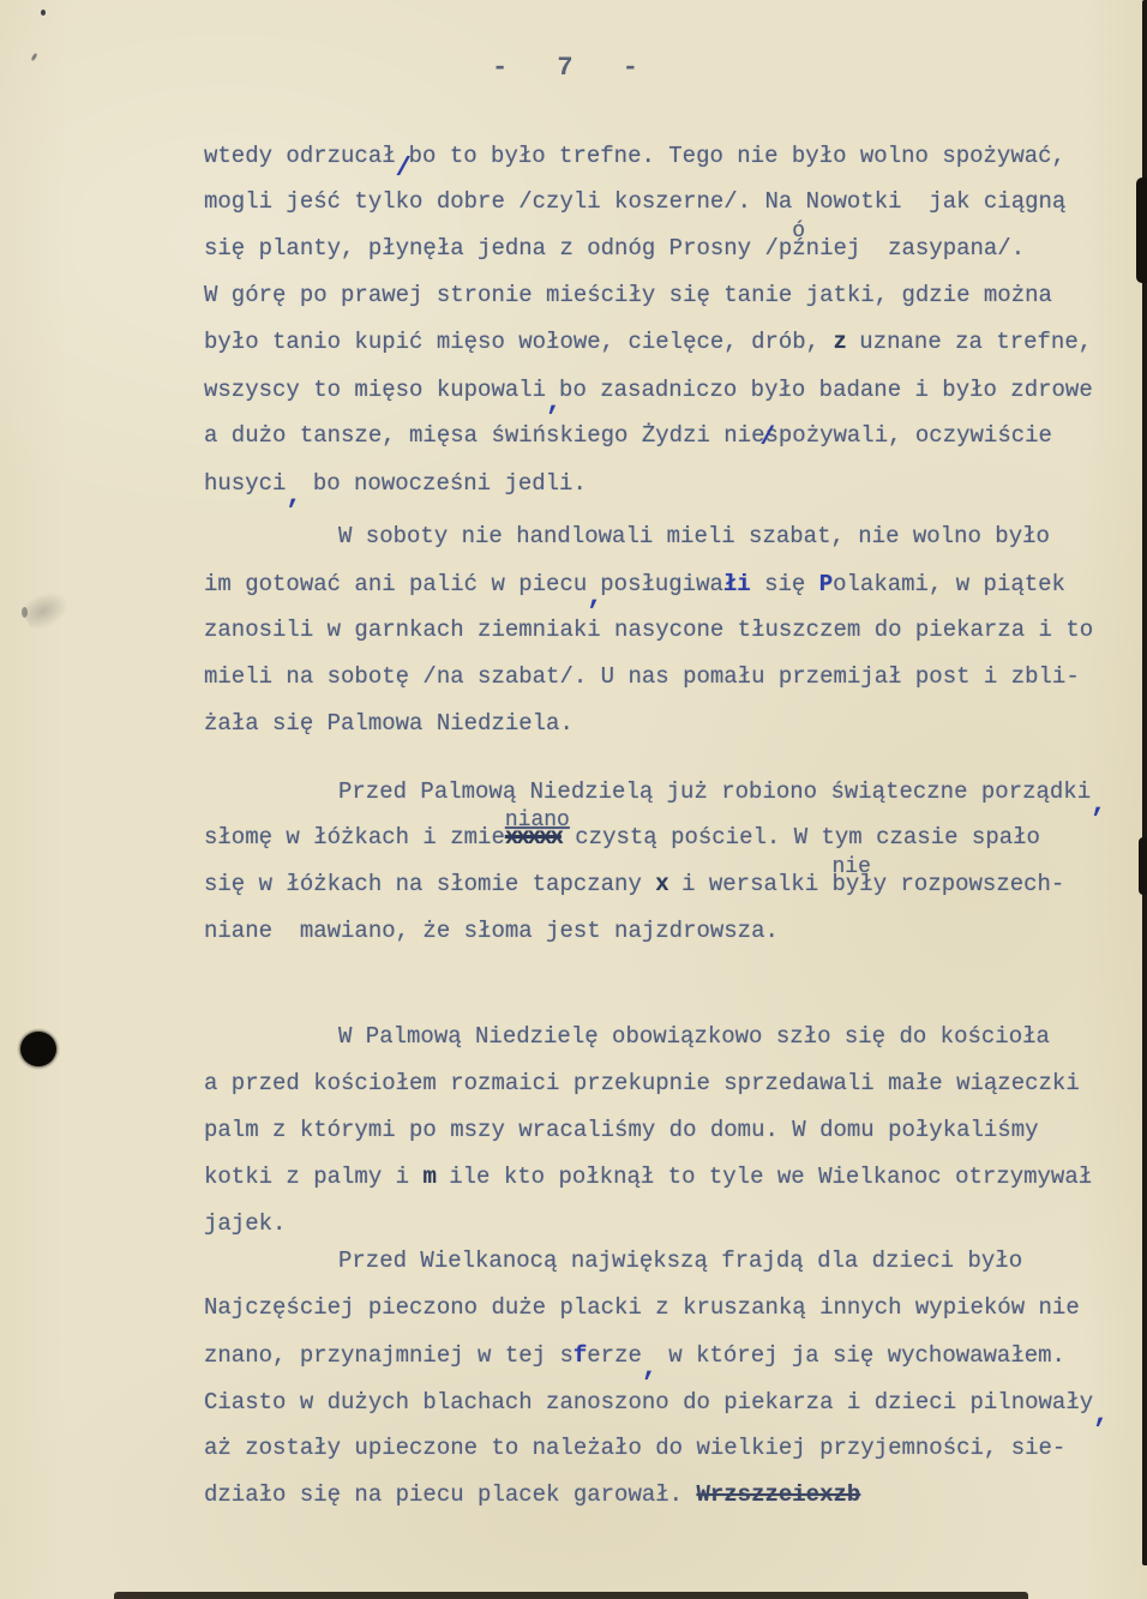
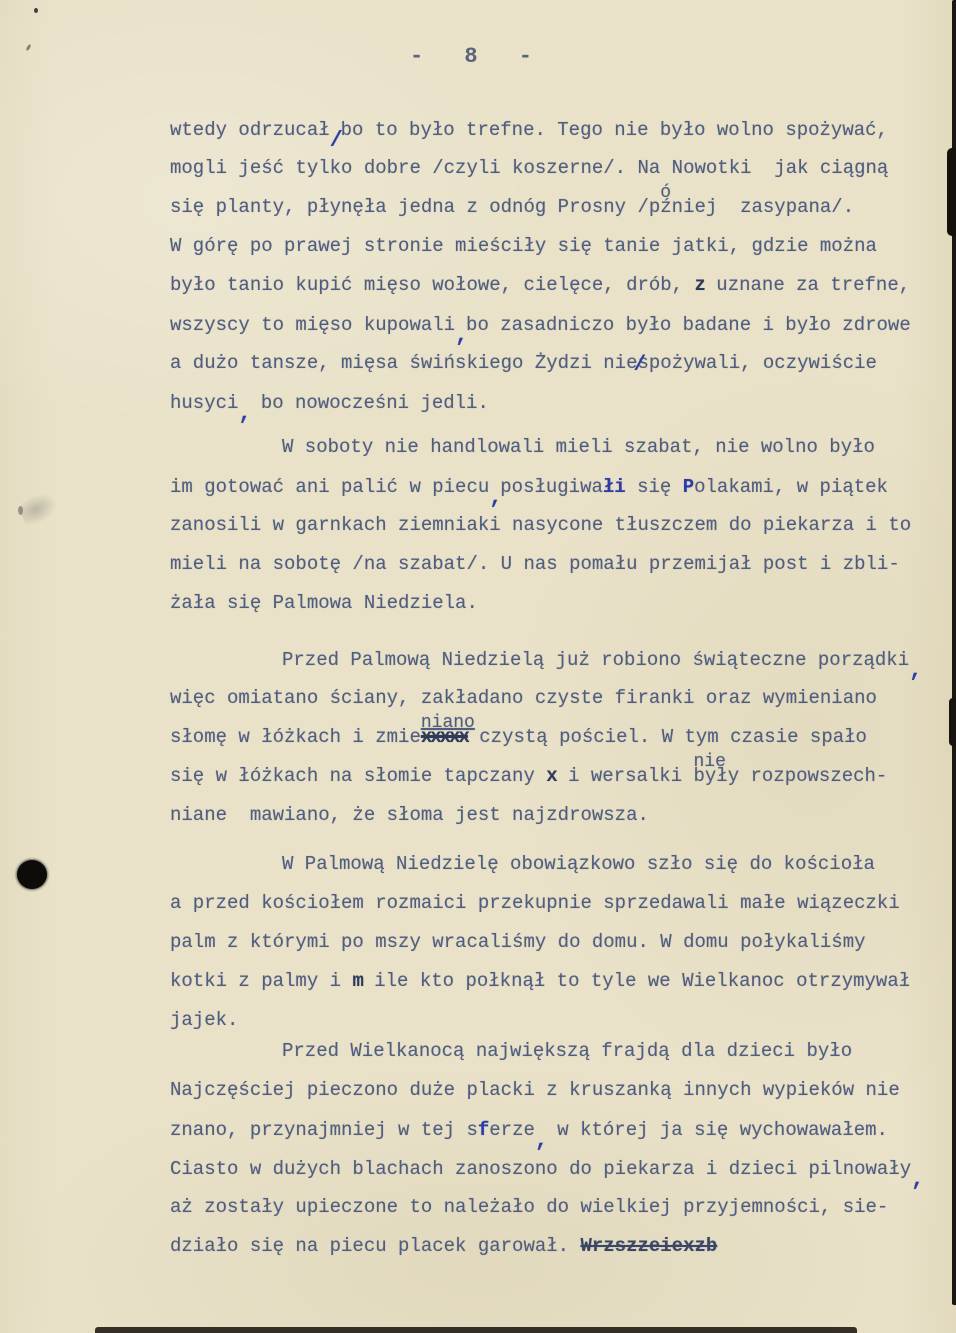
- - 7 -
+ - 8 -
  wtedy odrzucał/bo to było trefne. Tego nie było wolno spożywać,
  mogli jeść tylko dobre /czyli koszerne/. Na Nowotki jak ciągną
  się planty, płynęła jedna z odnóg Prosny /później zasypana/.
  W górę po prawej stronie mieściły się tanie jatki, gdzie można
  było tanio kupić mięso wołowe, cielęce, drób, z uznane za trefne,
  wszyscy to mięso kupowali,bo zasadniczo było badane i było zdrowe
  a dużo tansze, mięsa świńskiego Żydzi nie/spożywali, oczywiście
  husyci, bo nowocześni jedli.
  W soboty nie handlowali mieli szabat, nie wolno było
  im gotować ani palić w piecu,posługiwałi się Polakami, w piątek
  zanosili w garnkach ziemniaki nasycone tłuszczem do piekarza i to
  mieli na sobotę /na szabat/. U nas pomału przemijał post i zbli-
  żała się Palmowa Niedziela.
  Przed Palmową Niedzielą już robiono świąteczne porządki,
+ więc omiatano ściany, zakładano czyste firanki oraz wymieniano
  słomę w łóżkach i zmienianoxxxxx czystą pościel. W tym czasie spało
  się w łóżkach na słomie tapczany x i wersalki niebyły rozpowszech-
  niane mawiano, że słoma jest najzdrowsza.
  W Palmową Niedzielę obowiązkowo szło się do kościoła
  a przed kościołem rozmaici przekupnie sprzedawali małe wiązeczki
  palm z którymi po mszy wracaliśmy do domu. W domu połykaliśmy
  kotki z palmy i m ile kto połknął to tyle we Wielkanoc otrzymywał
  jajek.
  Przed Wielkanocą największą frajdą dla dzieci było
  Najczęściej pieczono duże placki z kruszanką innych wypieków nie
  znano, przynajmniej w tej sferze, w której ja się wychowawałem.
  Ciasto w dużych blachach zanoszono do piekarza i dzieci pilnowały,
  aż zostały upieczone to należało do wielkiej przyjemności, sie-
  działo się na piecu placek garował. Wrzszzeiexzb
